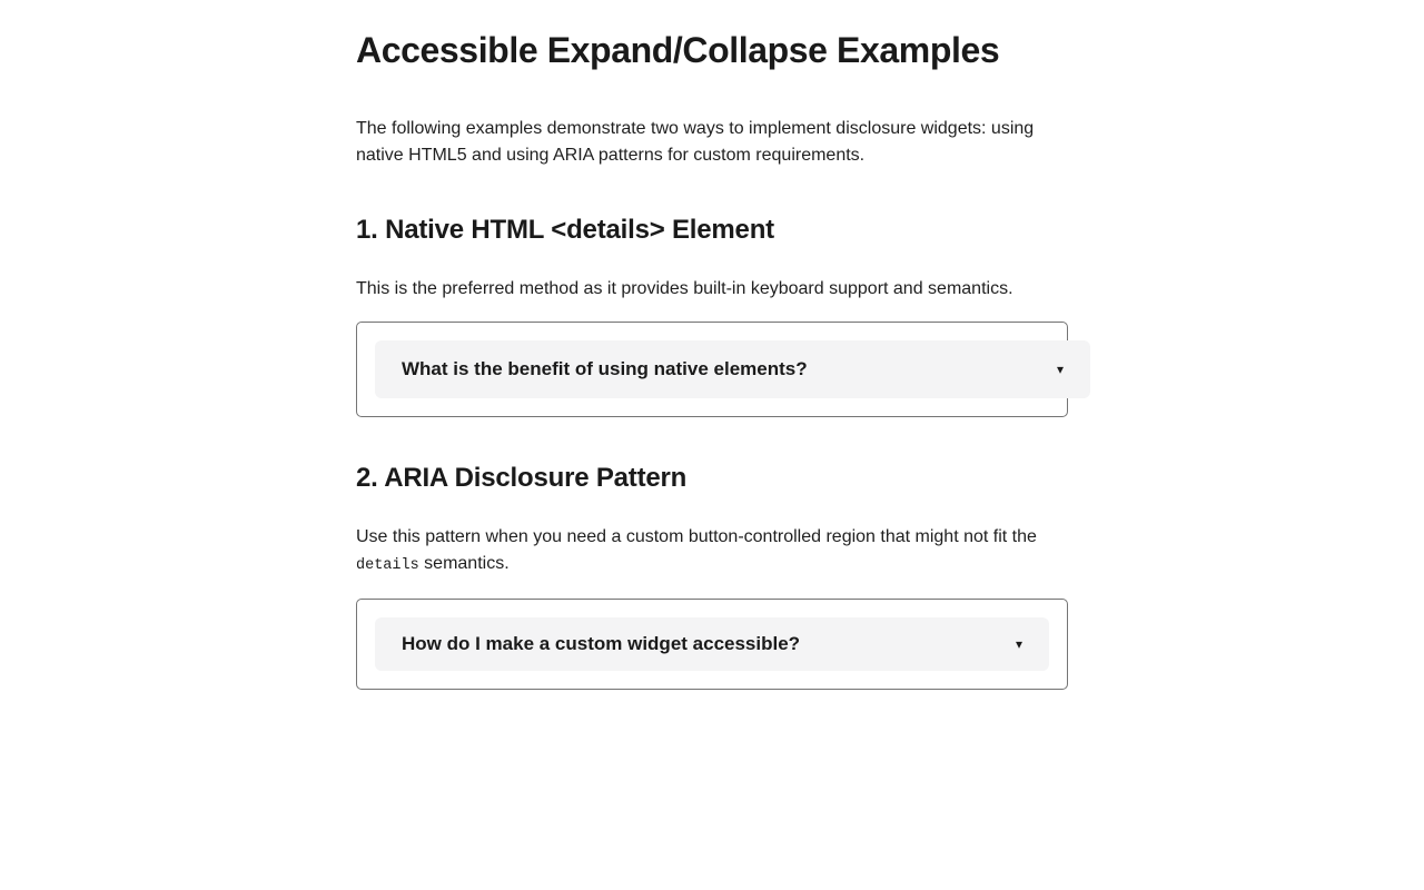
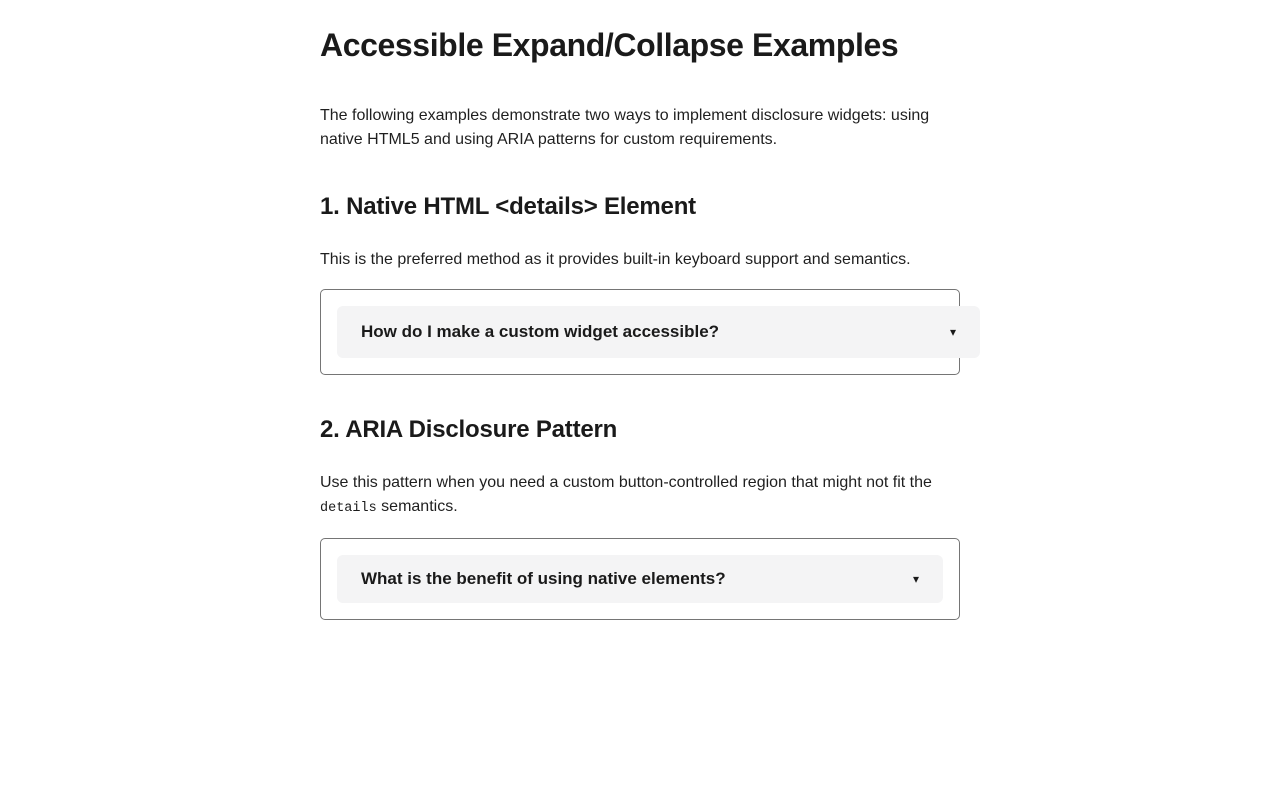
  Accessible Expand/Collapse Examples
  The following examples demonstrate two ways to implement disclosure widgets: using native HTML5 and using ARIA patterns for custom requirements.
  1. Native HTML <details> Element
  This is the preferred method as it provides built-in keyboard support and semantics.
- What is the benefit of using native elements?
+ How do I make a custom widget accessible?
  ▾
  2. ARIA Disclosure Pattern
  Use this pattern when you need a custom button-controlled region that might not fit the details semantics.
- How do I make a custom widget accessible?
+ What is the benefit of using native elements?
  ▾
